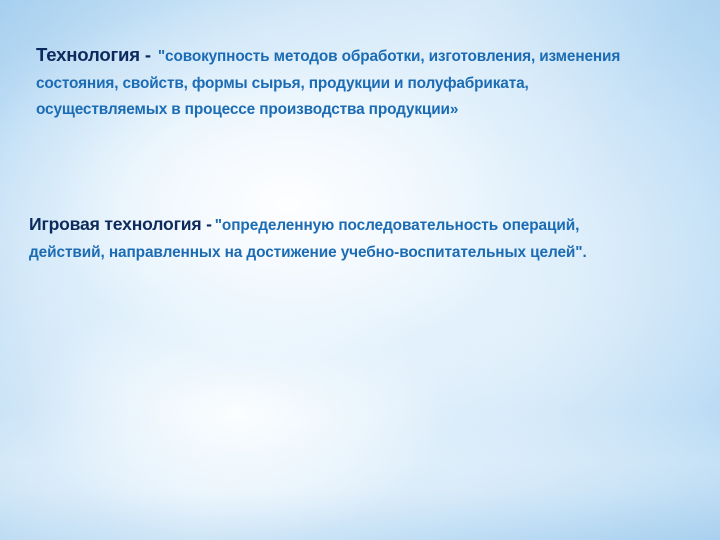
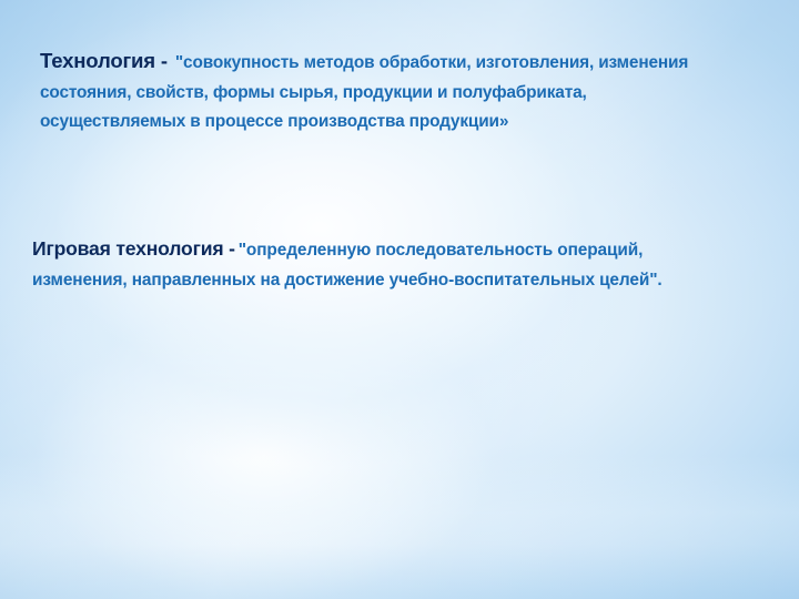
  Технология - "совокупность методов обработки, изготовления, изменения состояния, свойств, формы сырья, продукции и полуфабриката, осуществляемых в процессе производства продукции»
- Игровая технология - "определенную последовательность операций, действий, направленных на достижение учебно-воспитательных целей".
+ Игровая технология - "определенную последовательность операций, изменения, направленных на достижение учебно-воспитательных целей".
